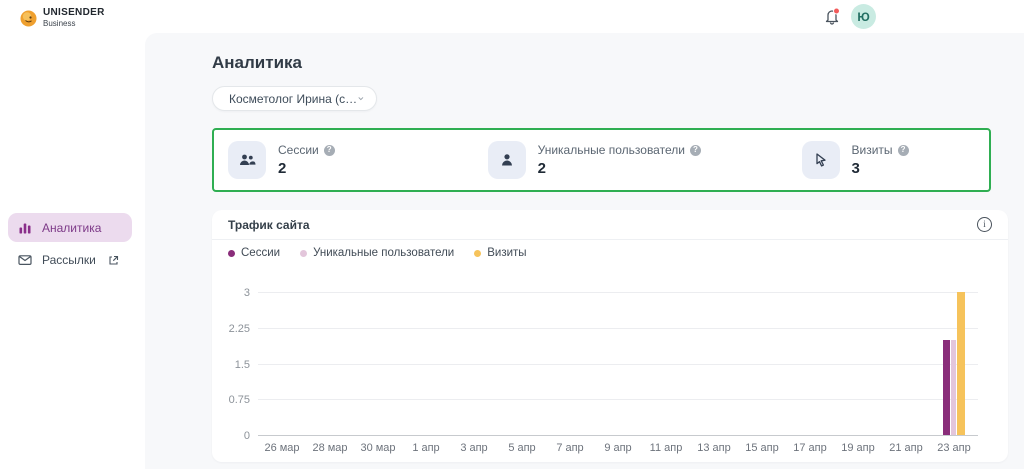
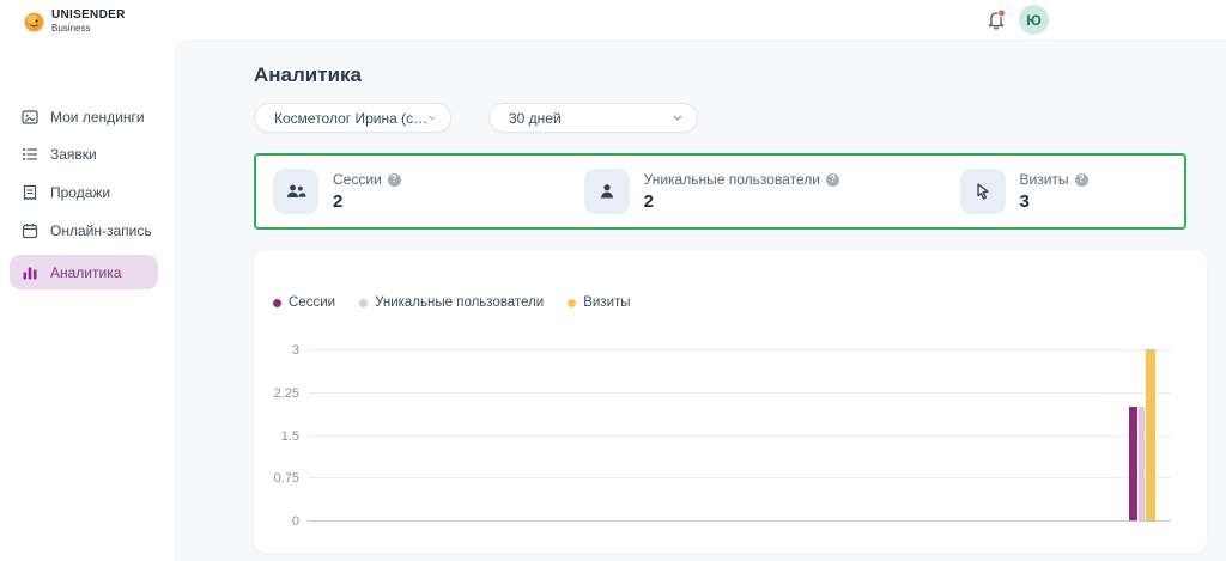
  UNISENDER
  Business
  Ю
+ Мои лендинги
+ Заявки
+ Продажи
+ Онлайн-запись
  Аналитика
- Рассылки
  Аналитика
+ 30 дней
  Сессии
  2
  Уникальные пользователи
  2
  Визиты
  3
- Трафик сайта
  Сессии
  Уникальные пользователи
  Визиты
  0
  0.75
  1.5
  2.25
  3
- 26 мар
- 28 мар
- 30 мар
- 1 апр
- 3 апр
- 5 апр
- 7 апр
- 9 апр
- 11 апр
- 13 апр
- 15 апр
- 17 апр
- 19 апр
- 21 апр
- 23 апр
